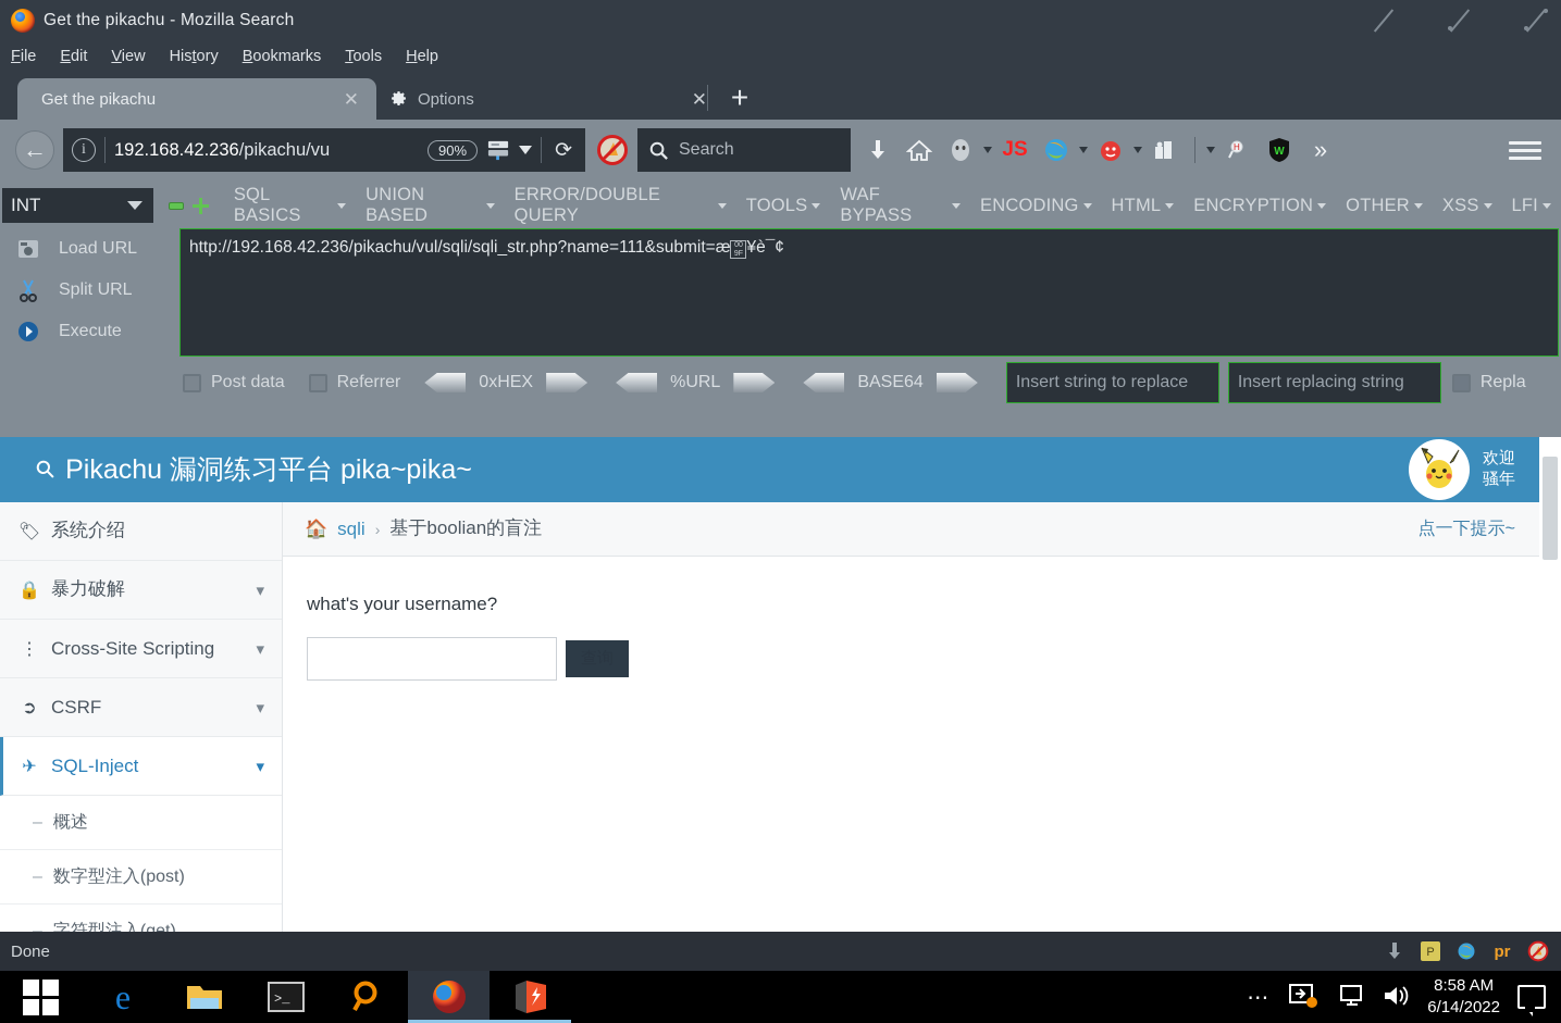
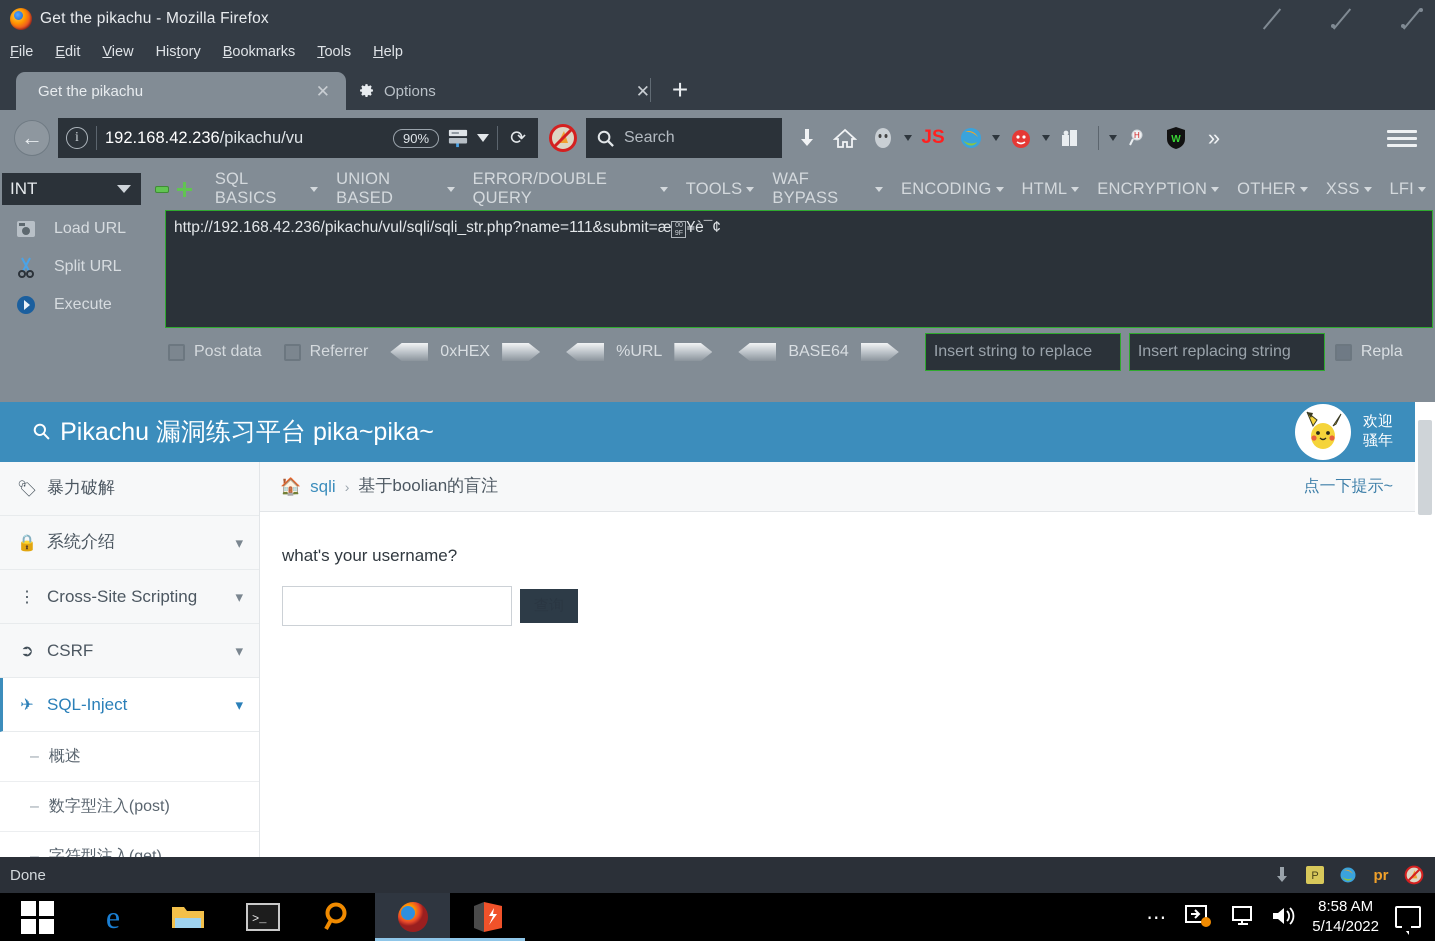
- Get the pikachu - Mozilla Search
+ Get the pikachu - Mozilla Firefox
  File
  Edit
  View
  History
  Bookmarks
  Tools
  Help
  Get the pikachu
  ✕
  Options
  ✕
  +
  ←
  i
  192.168.42.236/pikachu/vu
  90%
  ⟳
  Search
  JS
  H
  W
  »
  INT
  SQL BASICS
  UNION BASED
  ERROR/DOUBLE QUERY
  TOOLS
  WAF BYPASS
  ENCODING
  HTML
  ENCRYPTION
  OTHER
  XSS
  LFI
  Load URL
  Split URL
  Execute
  http://192.168.42.236/pikachu/vul/sqli/sqli_str.php?name=111&submit=æ
  Post data
  Referrer
  0xHEX
  %URL
  BASE64
  Insert string to replace
  Insert replacing string
  Repla
  Pikachu 漏洞练习平台 pika~pika~
  欢迎
  骚年
  🏷
- 系统介绍
+ 暴力破解
  🔒
- 暴力破解
+ 系统介绍
  ▾
  ⋮
  Cross-Site Scripting
  ▾
  ➲
  CSRF
  ▾
  ✈
  SQL-Inject
  ▾
  –
  概述
  –
  数字型注入(post)
  –
  🏠
  sqli
  ›
  基于boolian的盲注
  点一下提示~
  what's your username?
  Done
  P
  pr
  e
  >_
  ⋯
  8:58 AM
- 6/14/2022
+ 5/14/2022
